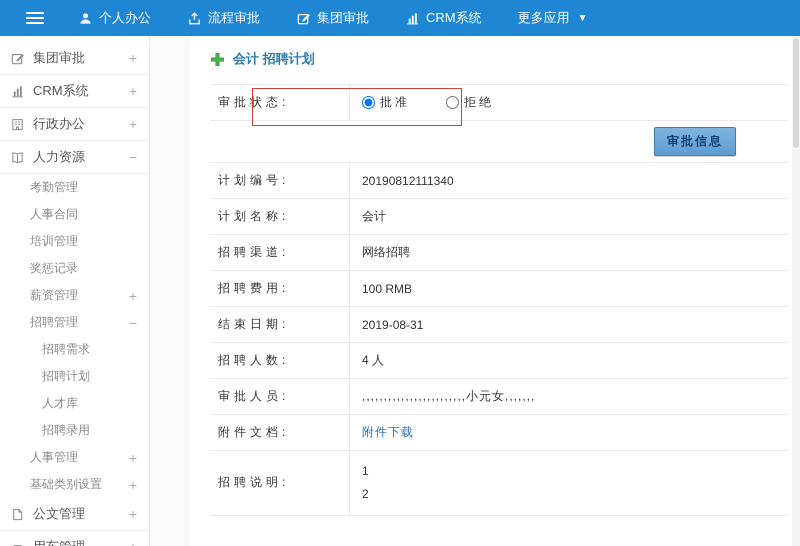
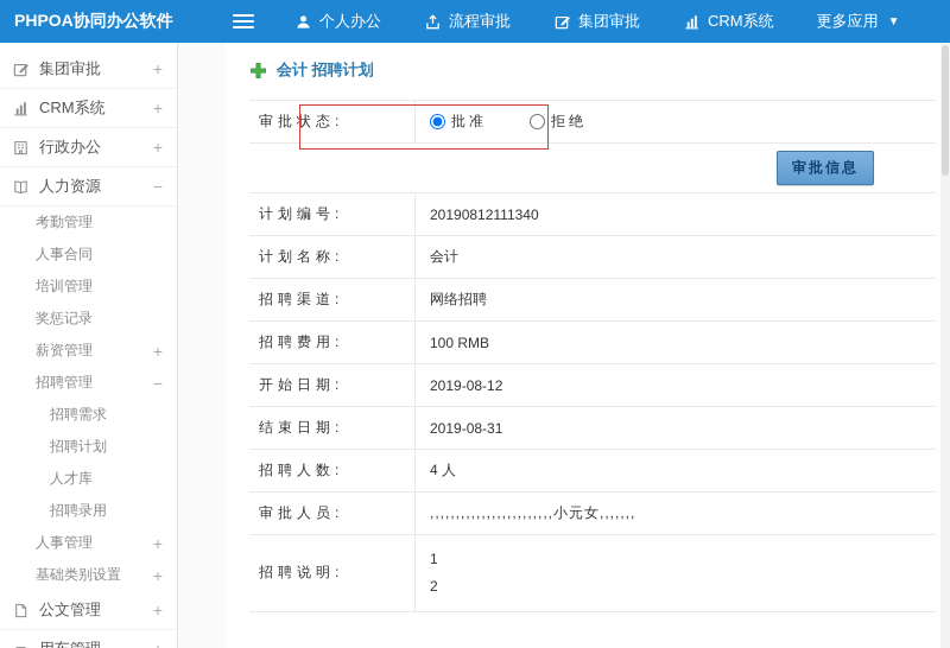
+ PHPOA协同办公软件
  个人办公
  流程审批
  集团审批
  CRM系统
  更多应用
  ▼
  集团审批
  +
  CRM系统
  +
  行政办公
  +
  人力资源
  −
  考勤管理
  人事合同
  培训管理
  奖惩记录
  薪资管理
  +
  招聘管理
  −
  招聘需求
  招聘计划
  人才库
  招聘录用
  人事管理
  +
  基础类别设置
  +
  公文管理
  +
  会计 招聘计划
  审批状态:
  批准
  拒绝
  审批信息
  计划编号:
  20190812111340
  计划名称:
  会计
  招聘渠道:
  网络招聘
  招聘费用:
  100 RMB
+ 开始日期:
+ 2019-08-12
  结束日期:
  2019-08-31
  招聘人数:
  4 人
  审批人员:
  ,,,,,,,,,,,,,,,,,,,,,,,,小元女,,,,,,,
- 附件文档:
- 附件下载
  招聘说明:
  1
  2
